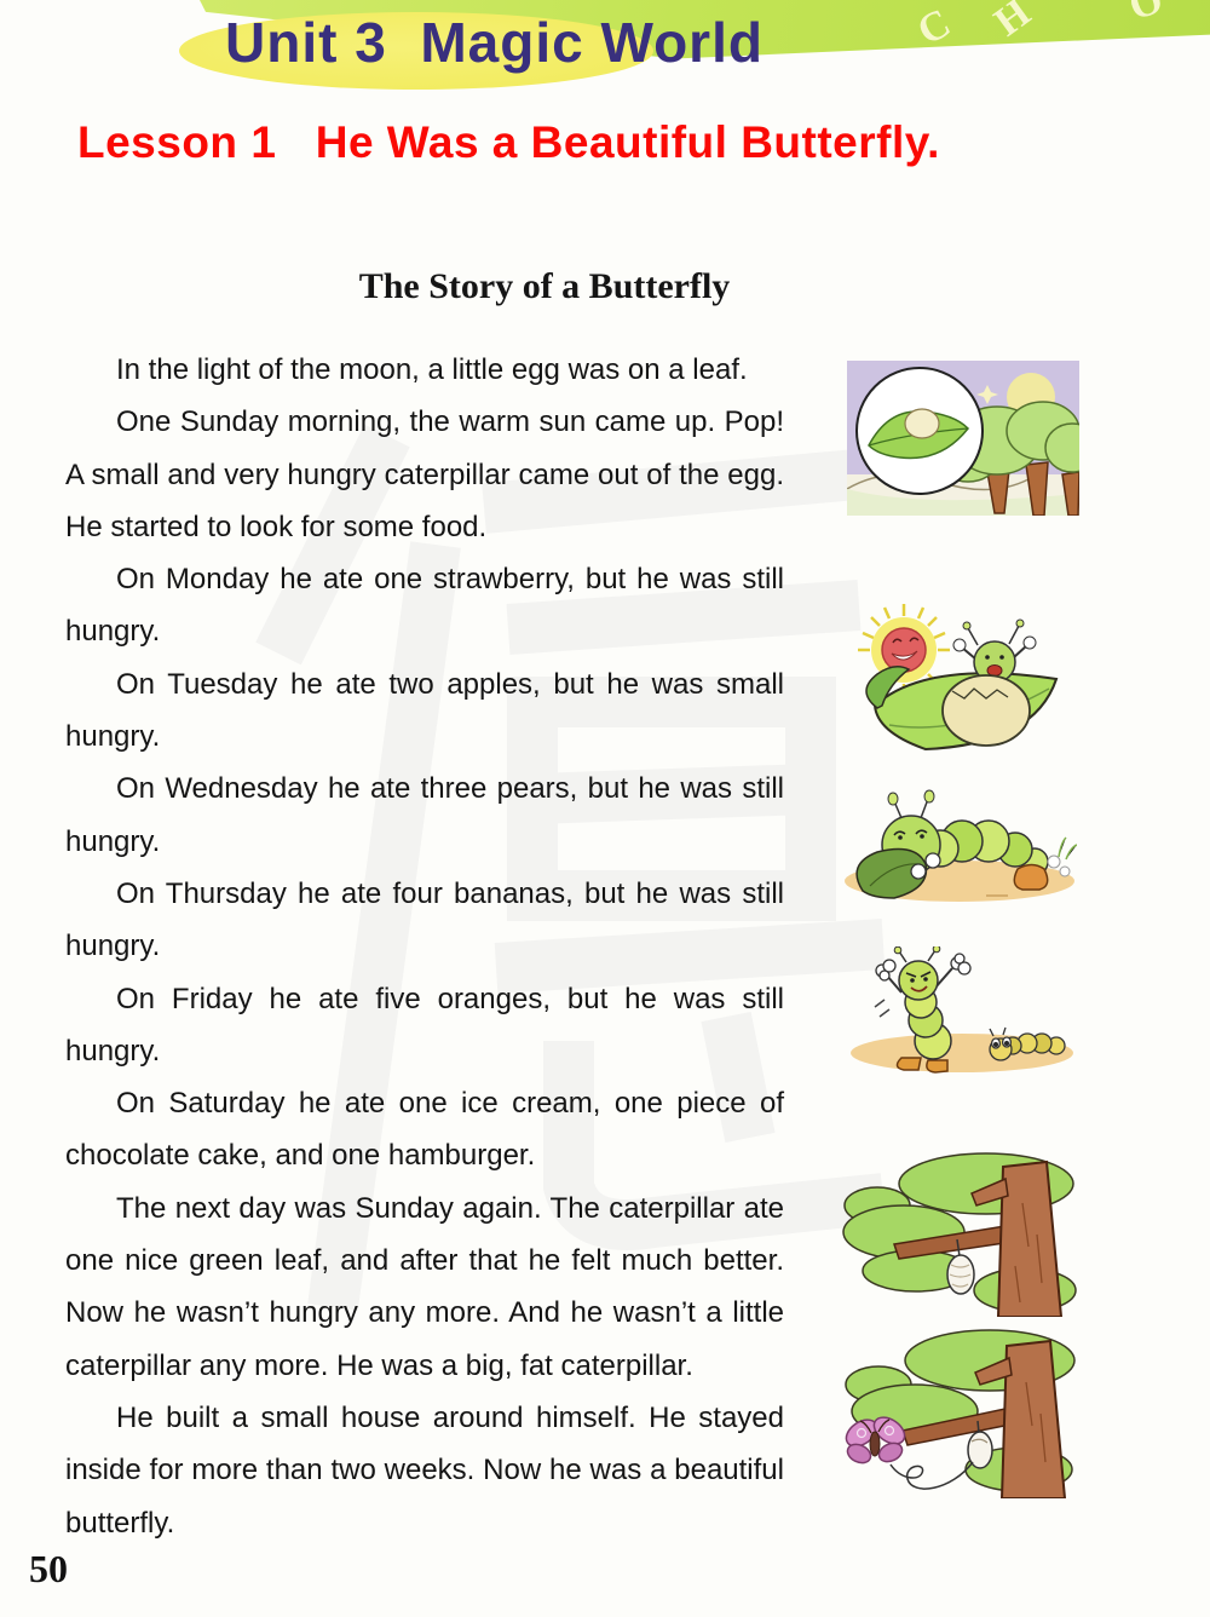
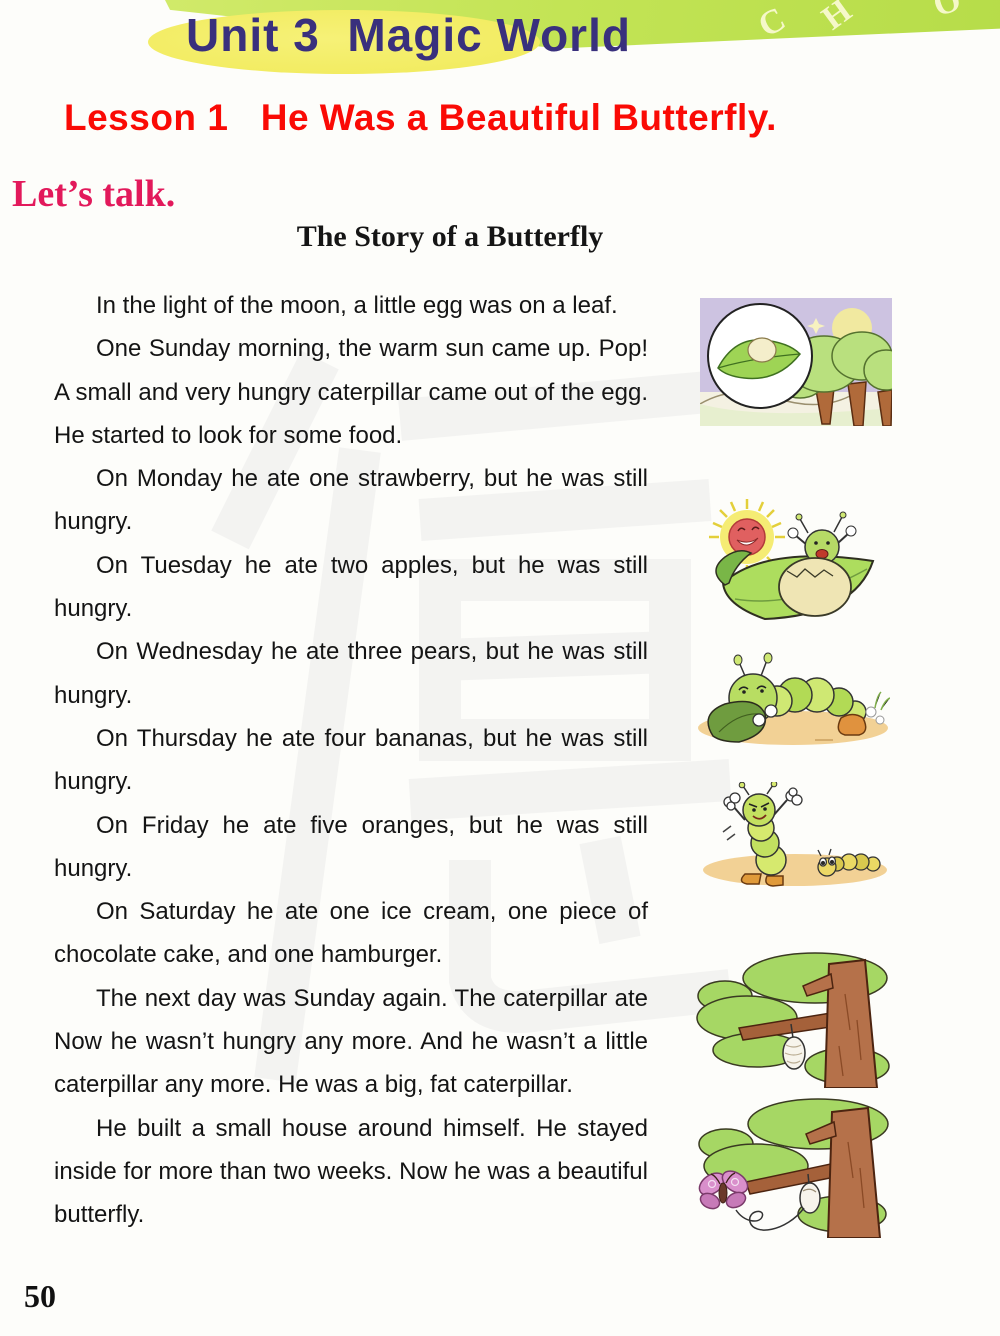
  Unit 3 Magic World
  Lesson 1 He Was a Beautiful Butterfly.
+ Let’s talk.
  The Story of a Butterfly
  In the light of the moon, a little egg was on a leaf.
  One Sunday morning, the warm sun came up. Pop!
  A small and very hungry caterpillar came out of the egg.
  He started to look for some food.
  On Monday he ate one strawberry, but he was still
  hungry.
- On Tuesday he ate two apples, but he was small
+ On Tuesday he ate two apples, but he was still
  hungry.
  On Wednesday he ate three pears, but he was still
  hungry.
  On Thursday he ate four bananas, but he was still
  hungry.
  On Friday he ate five oranges, but he was still
  hungry.
  On Saturday he ate one ice cream, one piece of
  chocolate cake, and one hamburger.
  The next day was Sunday again. The caterpillar ate
- one nice green leaf, and after that he felt much better.
  Now he wasn’t hungry any more. And he wasn’t a little
  caterpillar any more. He was a big, fat caterpillar.
  He built a small house around himself. He stayed
  inside for more than two weeks. Now he was a beautiful
  butterfly.
  50
